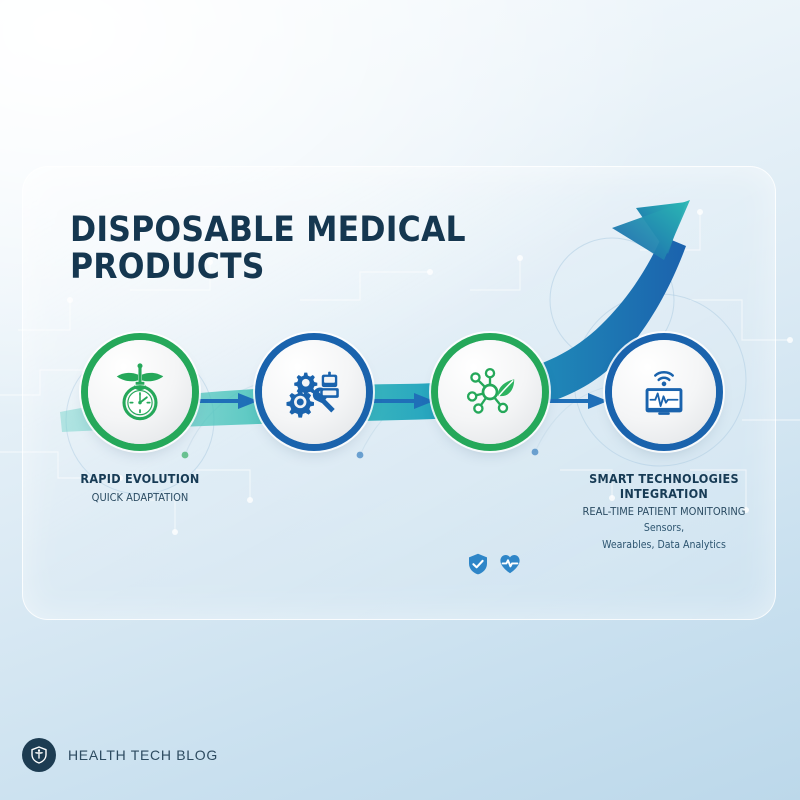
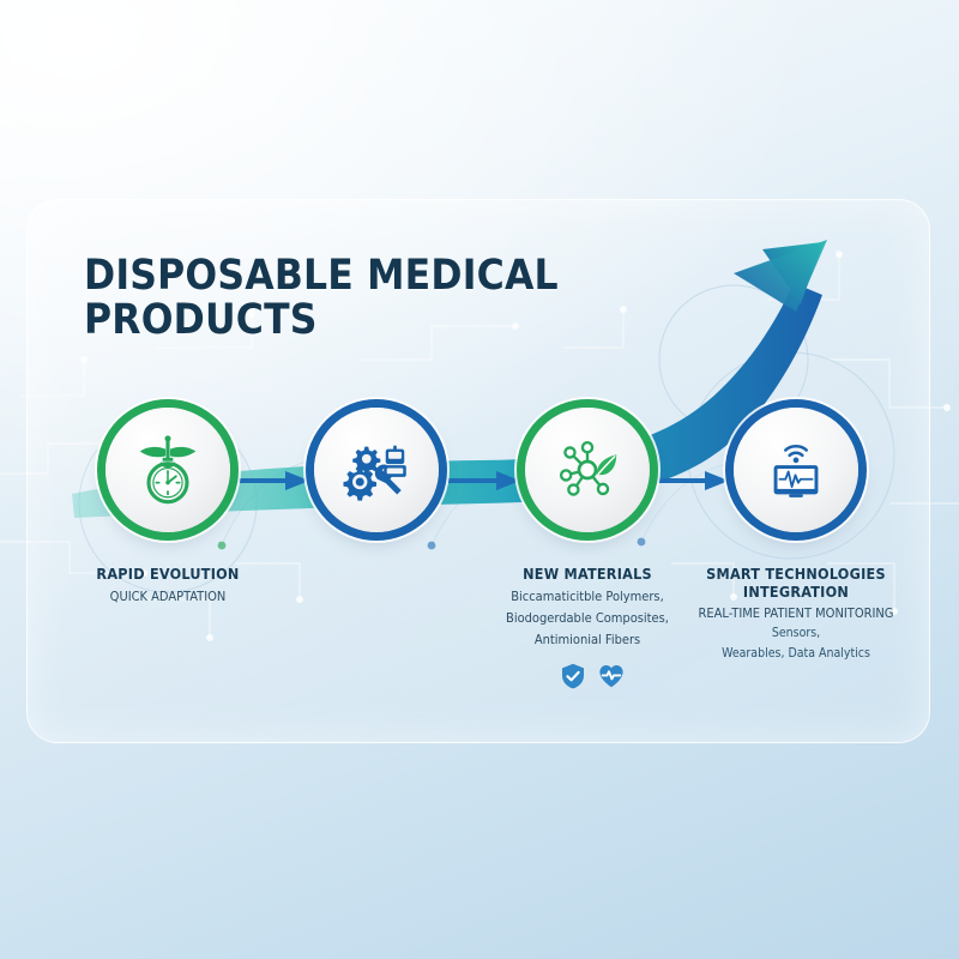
  DISPOSABLE MEDICAL PRODUCTS
  RAPID EVOLUTION
  QUICK ADAPTATION
+ NEW MATERIALS
+ Biccamaticitble Polymers,
+ Biodogerdable Composites,
+ Antimionial Fibers
  SMART TECHNOLOGIES
  INTEGRATION
  REAL-TIME PATIENT MONITORING
  Sensors,
  Wearables, Data Analytics
- HEALTH TECH BLOG
